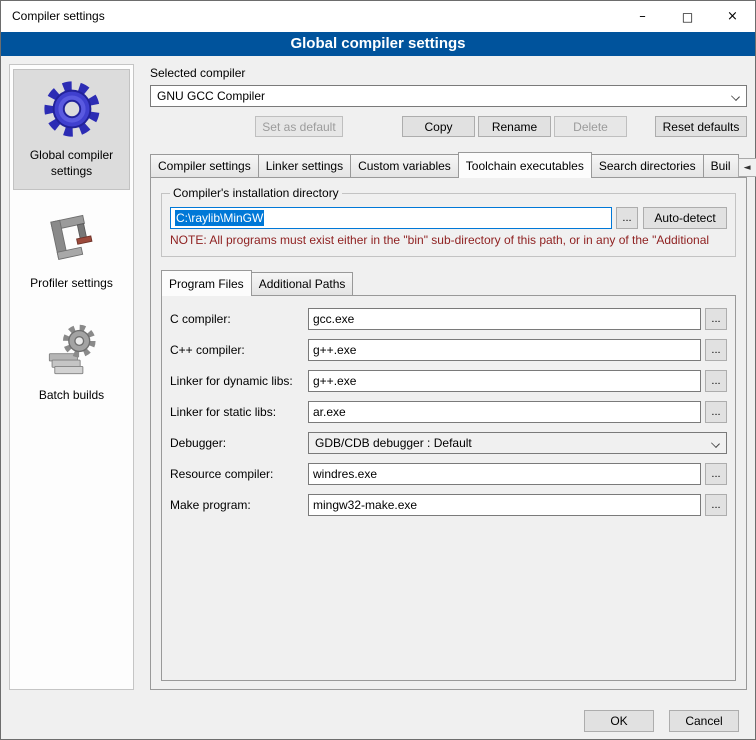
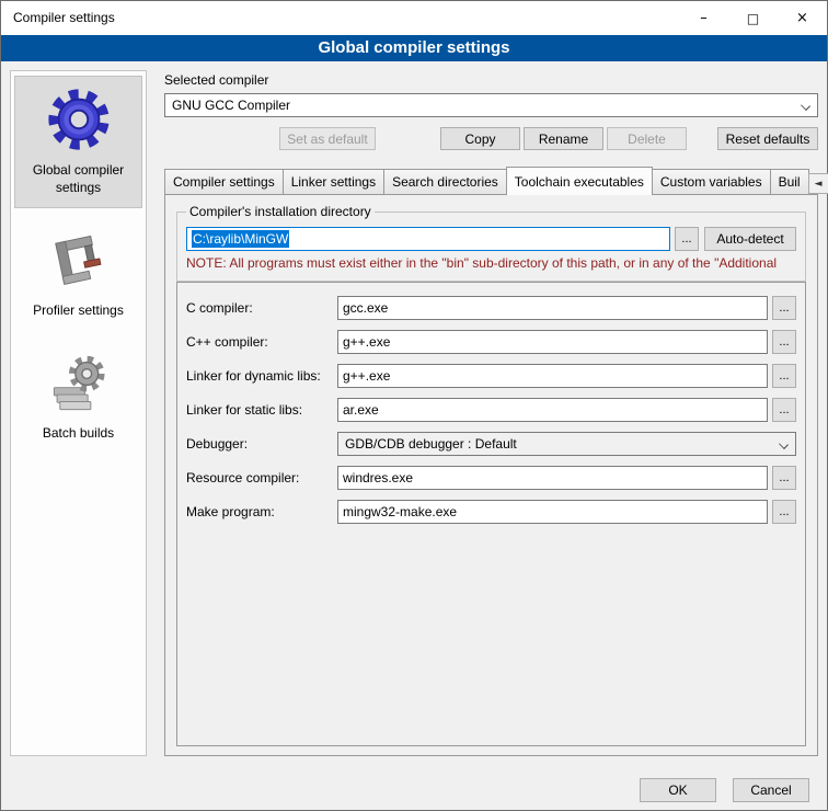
  Compiler settings
  –
  □
  ×
  Global compiler settings
  Global compiler settings
  Profiler settings
  Batch builds
  Selected compiler
  GNU GCC Compiler
  Set as default
  Copy
  Rename
  Delete
  Reset defaults
  Compiler settings
  Linker settings
- Custom variables
+ Search directories
  Toolchain executables
- Search directories
+ Custom variables
  Buil
  ◄
  Compiler's installation directory
  C:\raylib\MinGW
  ...
  Auto-detect
  NOTE: All programs must exist either in the "bin" sub-directory of this path, or in any of the "Additional
- Program Files
- Additional Paths
  C compiler:
  gcc.exe
  ...
  C++ compiler:
  g++.exe
  ...
  Linker for dynamic libs:
  g++.exe
  ...
  Linker for static libs:
  ar.exe
  ...
  Debugger:
  GDB/CDB debugger : Default
  Resource compiler:
  windres.exe
  ...
  Make program:
  mingw32-make.exe
  ...
  OK
  Cancel
